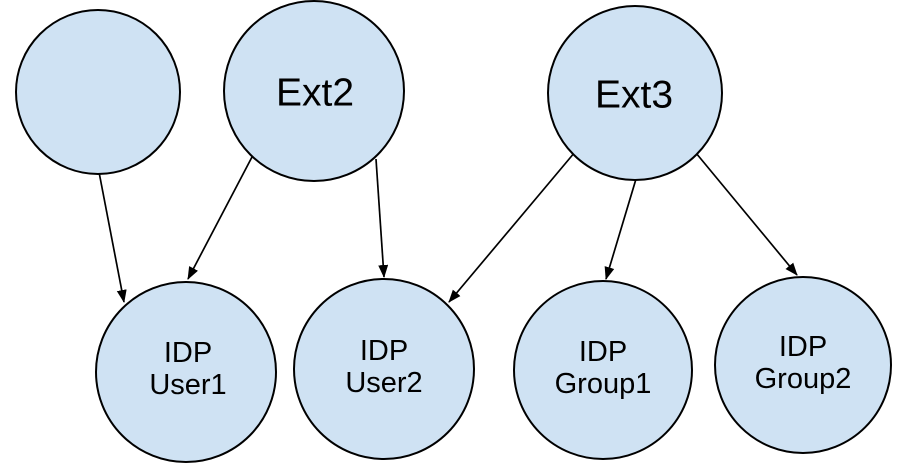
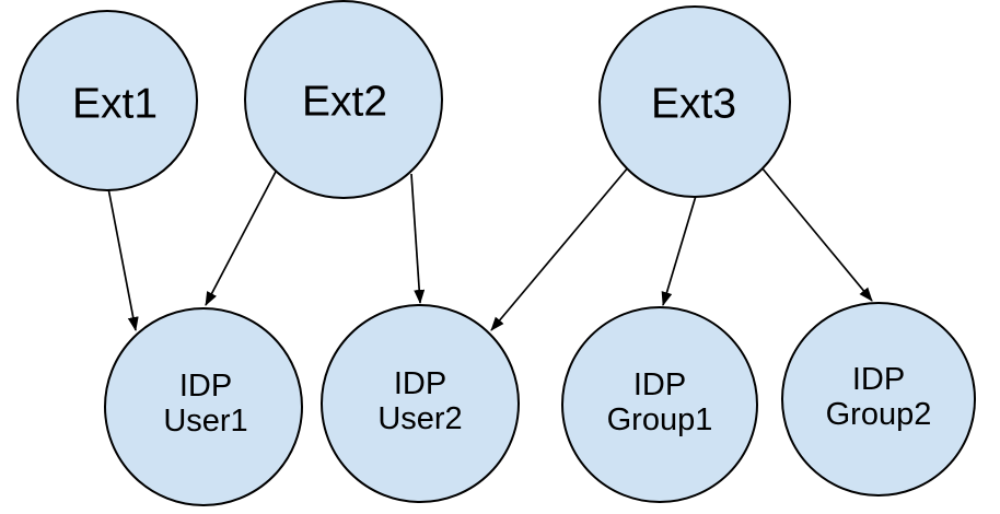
+ Ext1
  Ext2
  Ext3
  IDP
  User1
  IDP
  User2
  IDP
  Group1
  IDP
  Group2
